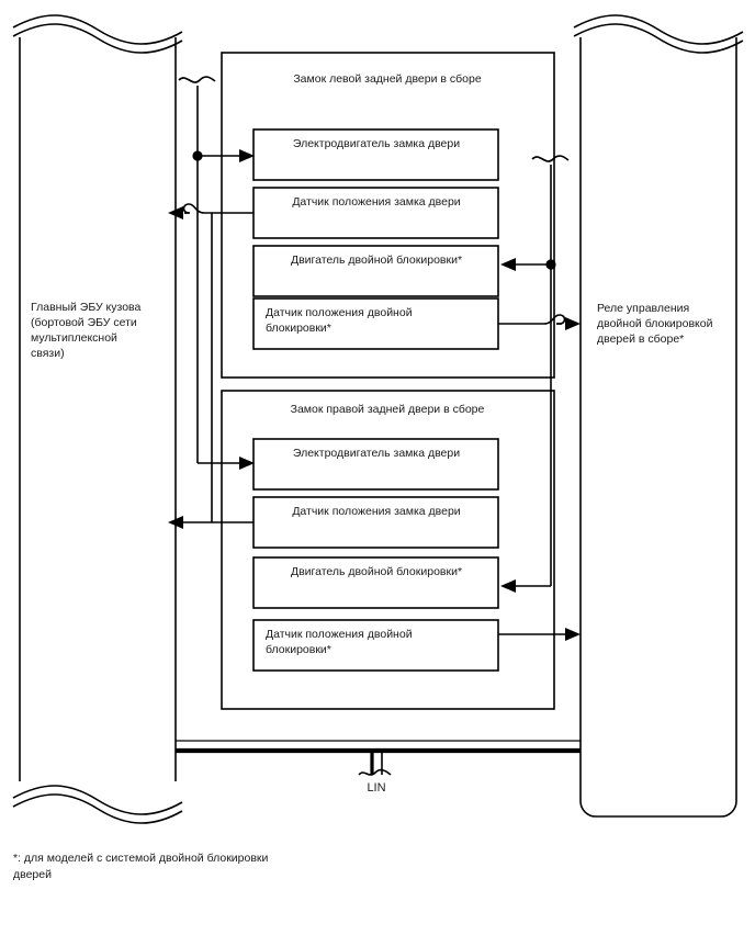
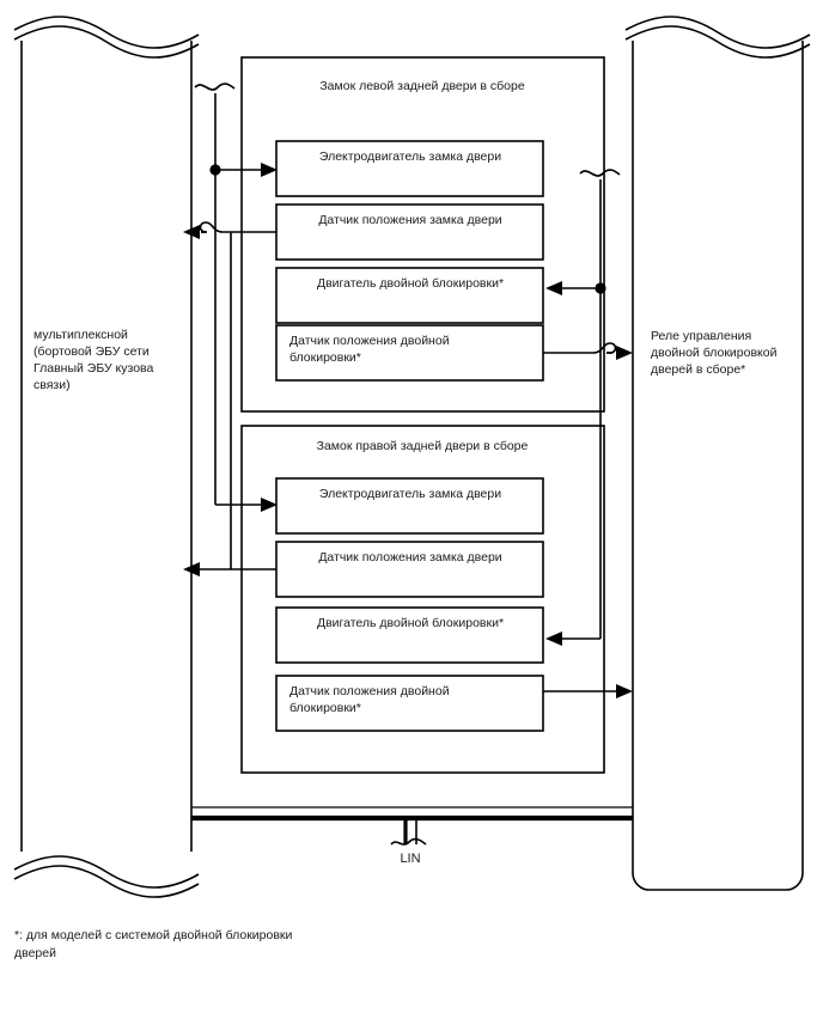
- Главный ЭБУ кузова
+ мультиплексной
  (бортовой ЭБУ сети
- мультиплексной
+ Главный ЭБУ кузова
  связи)
  Реле управления
  двойной блокировкой
  дверей в сборе*
  Замок левой задней двери в сборе
  Замок правой задней двери в сборе
  Электродвигатель замка двери
  Датчик положения замка двери
  Двигатель двойной блокировки*
  Датчик положения двойной
  блокировки*
  Электродвигатель замка двери
  Датчик положения замка двери
  Двигатель двойной блокировки*
  Датчик положения двойной
  блокировки*
  LIN
  *: для моделей с системой двойной блокировки
  дверей
